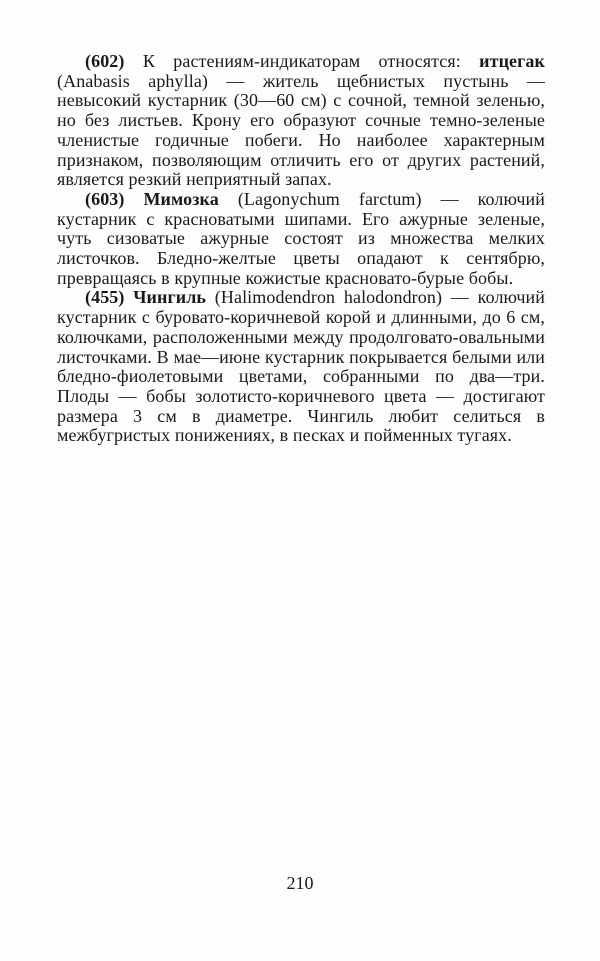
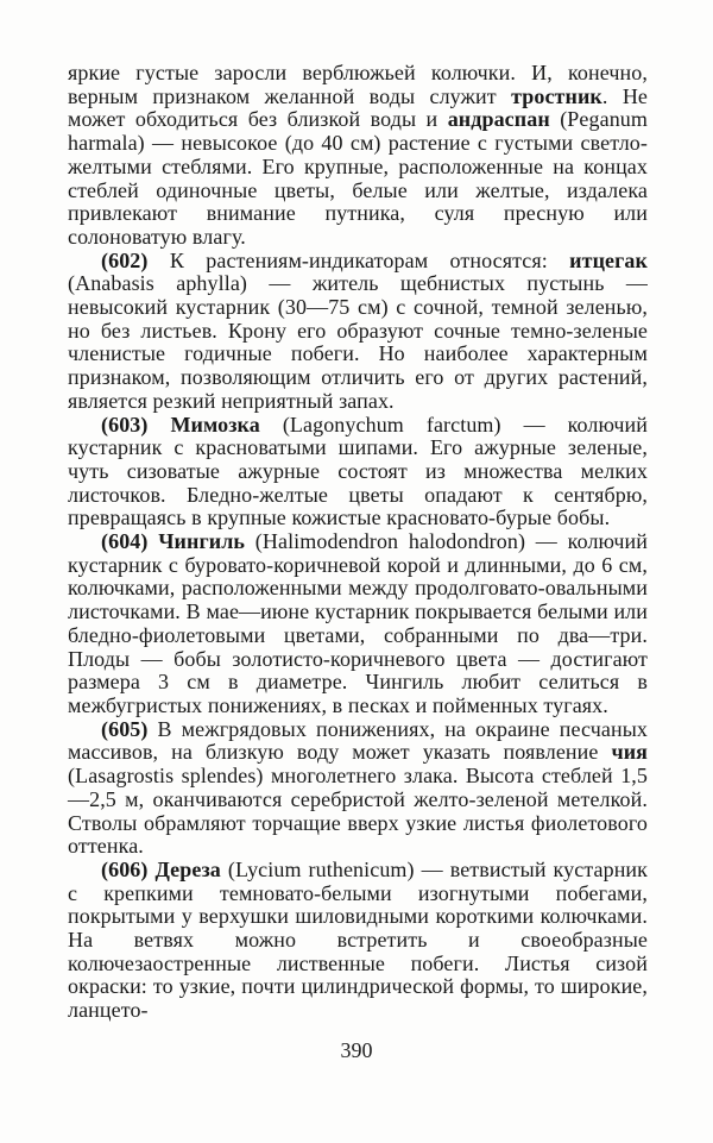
+ яркие густые заросли верблюжьей колючки. И, конечно, верным признаком желанной воды служит тростник. Не может обходиться без близкой воды и андраспан (Peganum harmala) — невысокое (до 40 см) растение с густыми светло-желтыми стеблями. Его крупные, расположенные на концах стеблей одиночные цветы, белые или желтые, издалека привлекают внимание путника, суля пресную или солоноватую влагу.
- (602) К растениям-индикаторам относятся: итцегак (Anabasis aphylla) — житель щебнистых пустынь — невысокий кустарник (30—60 см) с сочной, темной зеленью, но без листьев. Крону его образуют сочные темно-зеленые членистые годичные побеги. Но наиболее характерным признаком, позволяющим отличить его от других растений, является резкий неприятный запах.
+ (602) К растениям-индикаторам относятся: итцегак (Anabasis aphylla) — житель щебнистых пустынь — невысокий кустарник (30—75 см) с сочной, темной зеленью, но без листьев. Крону его образуют сочные темно-зеленые членистые годичные побеги. Но наиболее характерным признаком, позволяющим отличить его от других растений, является резкий неприятный запах.
  (603) Мимозка (Lagonychum farctum) — колючий кустарник с красноватыми шипами. Его ажурные зеленые, чуть сизоватые ажурные состоят из множества мелких листочков. Бледно-желтые цветы опадают к сентябрю, превращаясь в крупные кожистые красновато-бурые бобы.
- (455) Чингиль (Halimodendron halodondron) — колючий кустарник с буровато-коричневой корой и длинными, до 6 см, колючками, расположенными между продолговато-овальными листочками. В мае—июне кустарник покрывается белыми или бледно-фиолетовыми цветами, собранными по два—три. Плоды — бобы золотисто-коричневого цвета — достигают размера 3 см в диаметре. Чингиль любит селиться в межбугристых понижениях, в песках и пойменных тугаях.
+ (604) Чингиль (Halimodendron halodondron) — колючий кустарник с буровато-коричневой корой и длинными, до 6 см, колючками, расположенными между продолговато-овальными листочками. В мае—июне кустарник покрывается белыми или бледно-фиолетовыми цветами, собранными по два—три. Плоды — бобы золотисто-коричневого цвета — достигают размера 3 см в диаметре. Чингиль любит селиться в межбугристых понижениях, в песках и пойменных тугаях.
+ (605) В межгрядовых понижениях, на окраине песчаных массивов, на близкую воду может указать появление чия (Lasagrostis splendes) многолетнего злака. Высота стеблей 1,5—2,5 м, оканчиваются серебристой желто-зеленой метелкой. Стволы обрамляют торчащие вверх узкие листья фиолетового оттенка.
+ (606) Дереза (Lycium ruthenicum) — ветвистый кустарник с крепкими темновато-белыми изогнутыми побегами, покрытыми у верхушки шиловидными короткими колючками. На ветвях можно встретить и своеобразные колючезаостренные лиственные побеги. Листья сизой окраски: то узкие, почти цилиндрической формы, то широкие, ланцето-
- 210
+ 390
